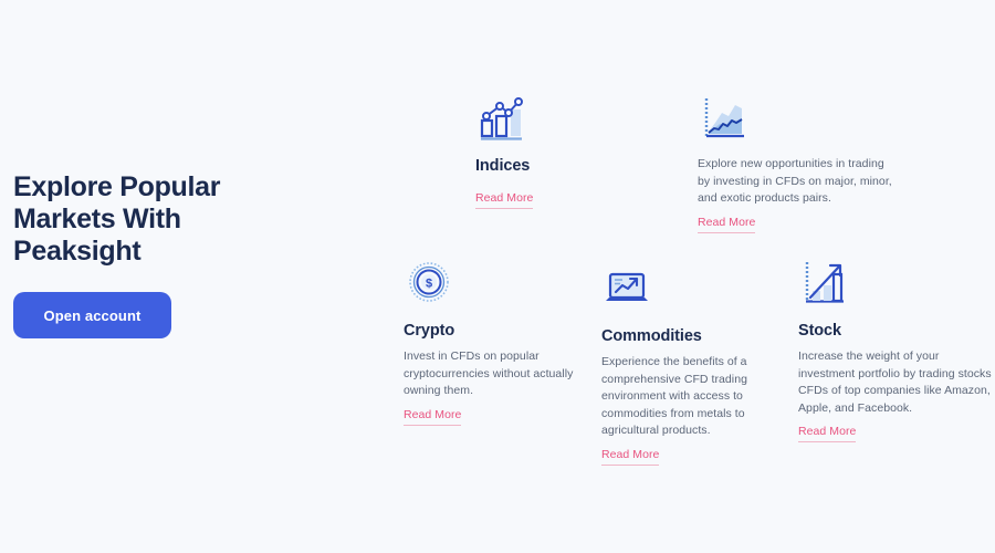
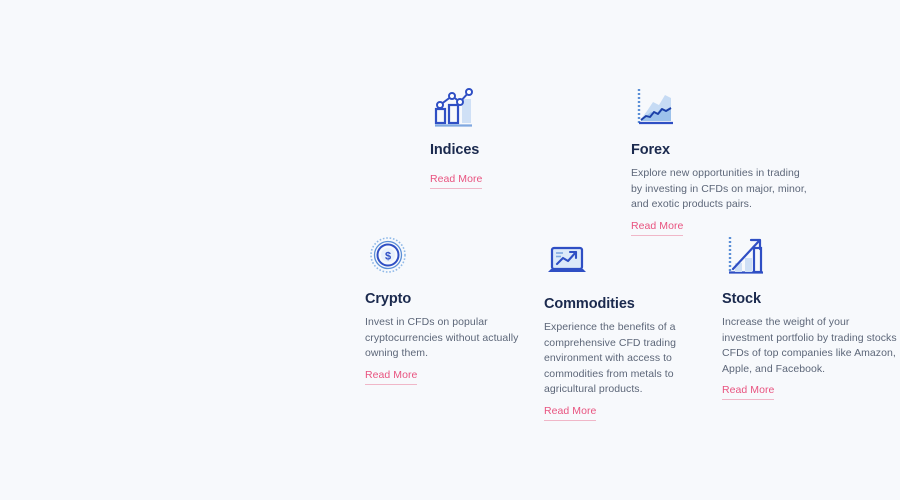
- Explore Popular Markets With Peaksight
- Open account
  Indices
  Read More
+ Forex
  Explore new opportunities in trading by investing in CFDs on major, minor, and exotic products pairs.
  Read More
  $
  Crypto
  Invest in CFDs on popular cryptocurrencies without actually owning them.
  Read More
  Commodities
  Experience the benefits of a comprehensive CFD trading environment with access to commodities from metals to agricultural products.
  Read More
  Stock
  Increase the weight of your investment portfolio by trading stocks CFDs of top companies like Amazon, Apple, and Facebook.
  Read More
